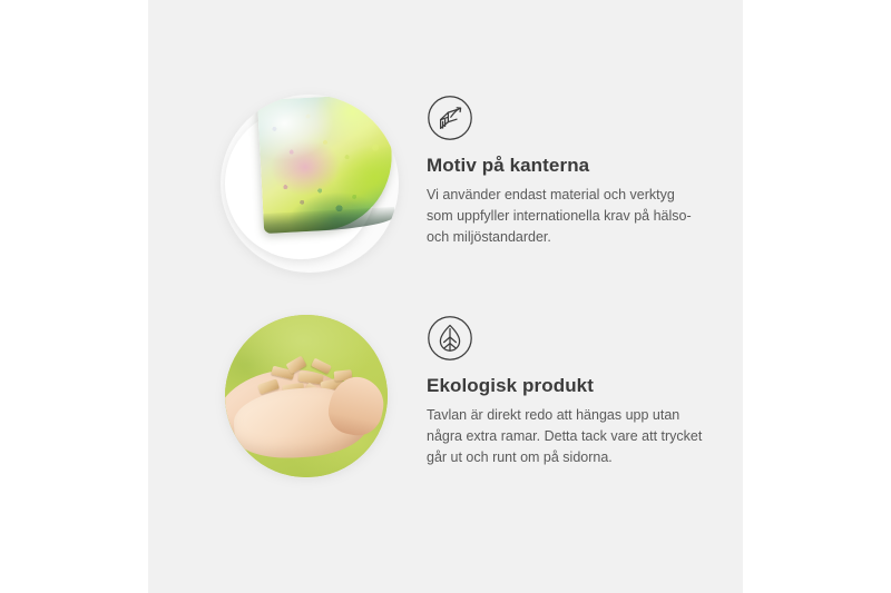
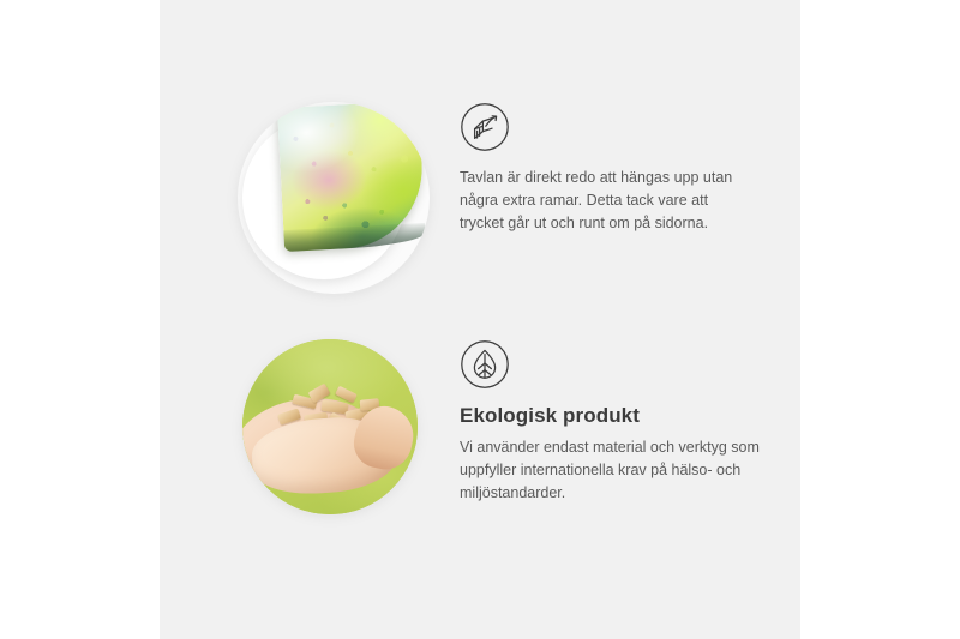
- Motiv på kanterna
- Vi använder endast material och verktyg som uppfyller internationella krav på hälso- och miljöstandarder.
+ Tavlan är direkt redo att hängas upp utan några extra ramar. Detta tack vare att trycket går ut och runt om på sidorna.
  Ekologisk produkt
- Tavlan är direkt redo att hängas upp utan några extra ramar. Detta tack vare att trycket går ut och runt om på sidorna.
+ Vi använder endast material och verktyg som uppfyller internationella krav på hälso- och miljöstandarder.
